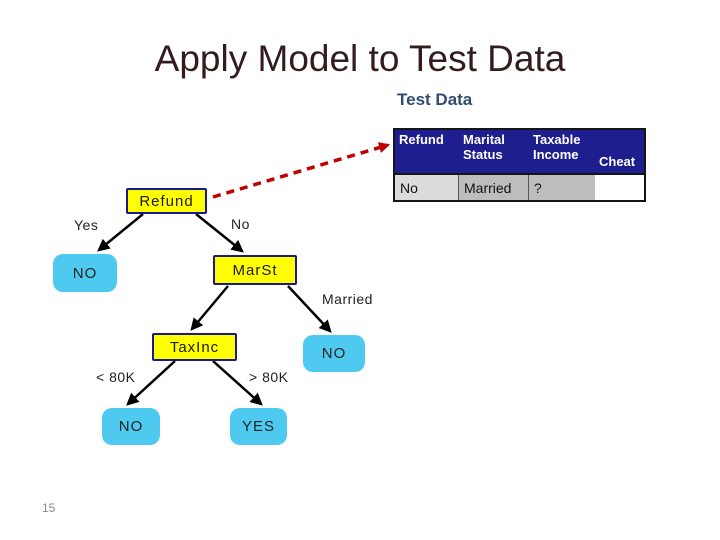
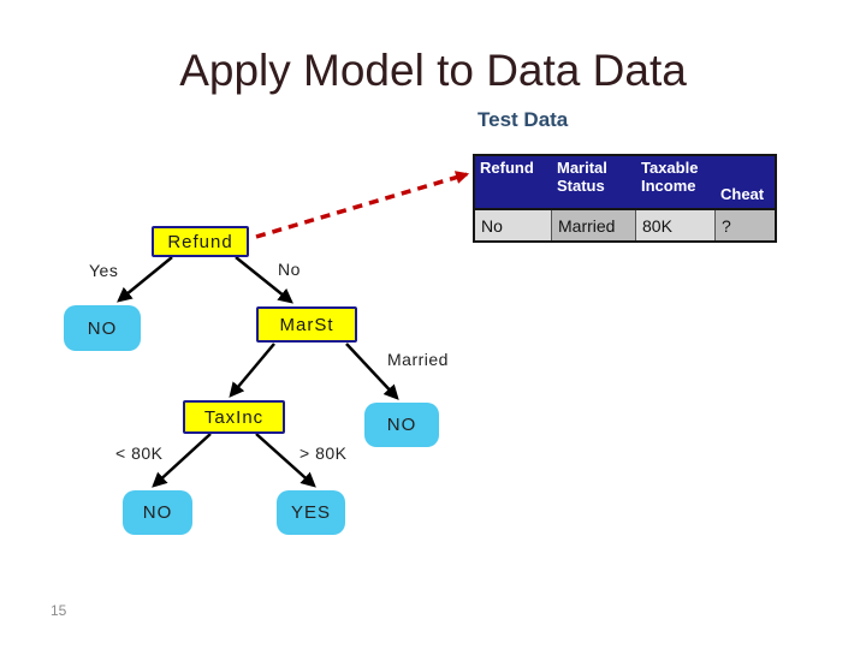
- Apply Model to Test Data
+ Apply Model to Data Data
  Test Data
  Refund
  NO
  MarSt
  NO
  TaxInc
  NO
  YES
  Yes
  No
  Married
  < 80K
  > 80K
  Refund
  Marital Status
  Taxable Income
  Cheat
  No
  Married
+ 80K
  ?
  15
